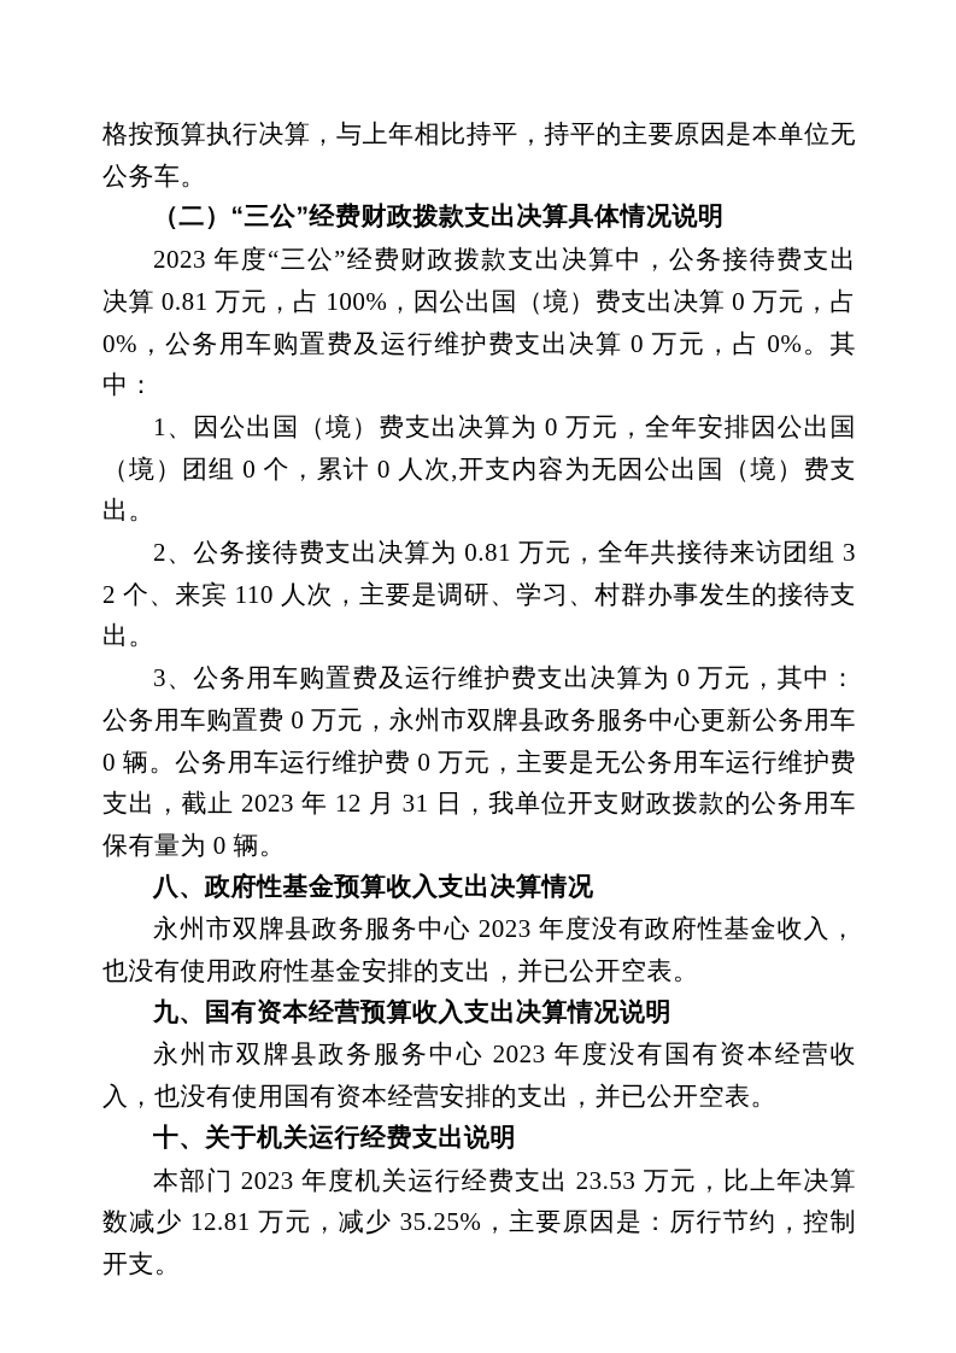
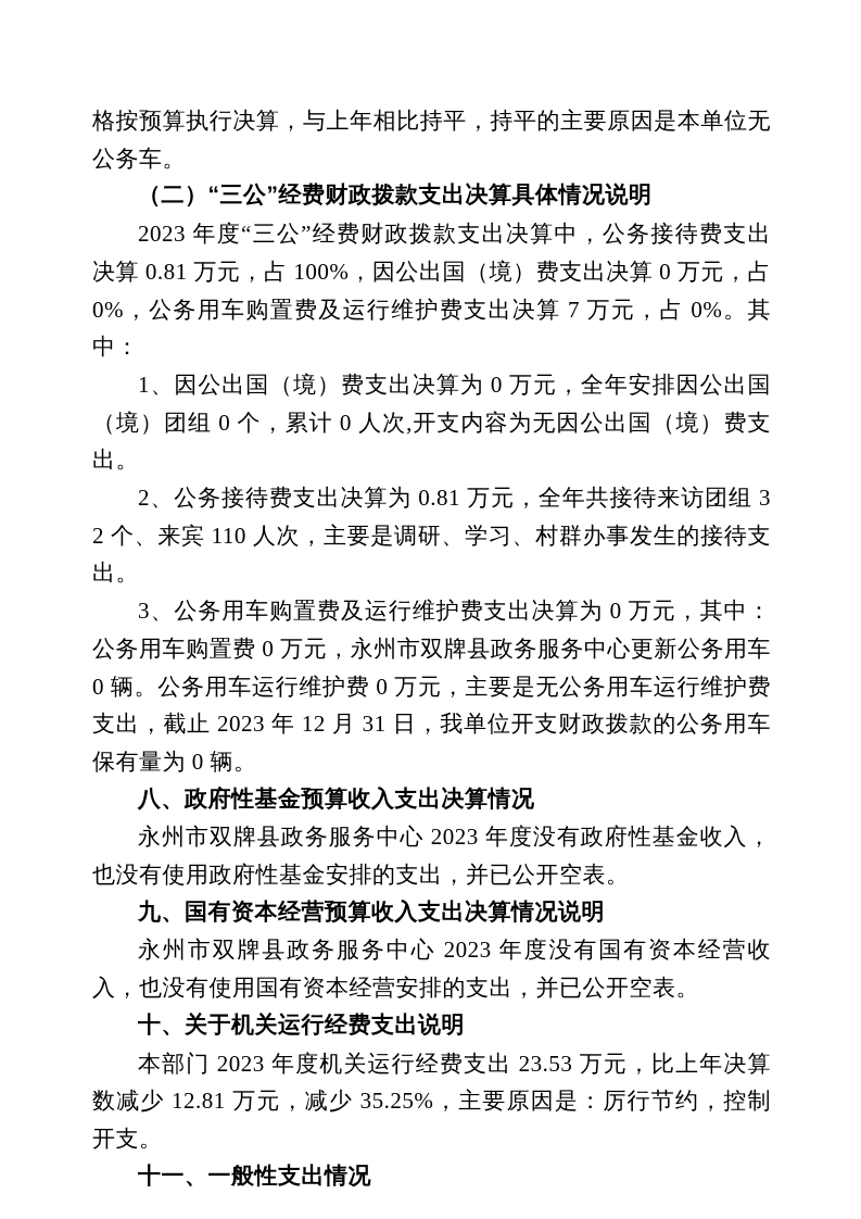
  格按预算执行决算，与上年相比持平，持平的主要原因是本单位无公务车。
  （二）“三公”经费财政拨款支出决算具体情况说明
- 2023 年度“三公”经费财政拨款支出决算中，公务接待费支出决算 0.81 万元，占 100%，因公出国（境）费支出决算 0 万元，占 0%，公务用车购置费及运行维护费支出决算 0 万元，占 0%。其中：
+ 2023 年度“三公”经费财政拨款支出决算中，公务接待费支出决算 0.81 万元，占 100%，因公出国（境）费支出决算 0 万元，占 0%，公务用车购置费及运行维护费支出决算 7 万元，占 0%。其中：
  1、因公出国（境）费支出决算为 0 万元，全年安排因公出国（境）团组 0 个，累计 0 人次,开支内容为无因公出国（境）费支出。
  2、公务接待费支出决算为 0.81 万元，全年共接待来访团组 32 个、来宾 110 人次，主要是调研、学习、村群办事发生的接待支出。
  3、公务用车购置费及运行维护费支出决算为 0 万元，其中：公务用车购置费 0 万元，永州市双牌县政务服务中心更新公务用车 0 辆。公务用车运行维护费 0 万元，主要是无公务用车运行维护费支出，截止 2023 年 12 月 31 日，我单位开支财政拨款的公务用车保有量为 0 辆。
  八、政府性基金预算收入支出决算情况
  永州市双牌县政务服务中心 2023 年度没有政府性基金收入，也没有使用政府性基金安排的支出，并已公开空表。
  九、国有资本经营预算收入支出决算情况说明
  永州市双牌县政务服务中心 2023 年度没有国有资本经营收入，也没有使用国有资本经营安排的支出，并已公开空表。
  十、关于机关运行经费支出说明
  本部门 2023 年度机关运行经费支出 23.53 万元，比上年决算数减少 12.81 万元，减少 35.25%，主要原因是：厉行节约，控制开支。
+ 十一、一般性支出情况
